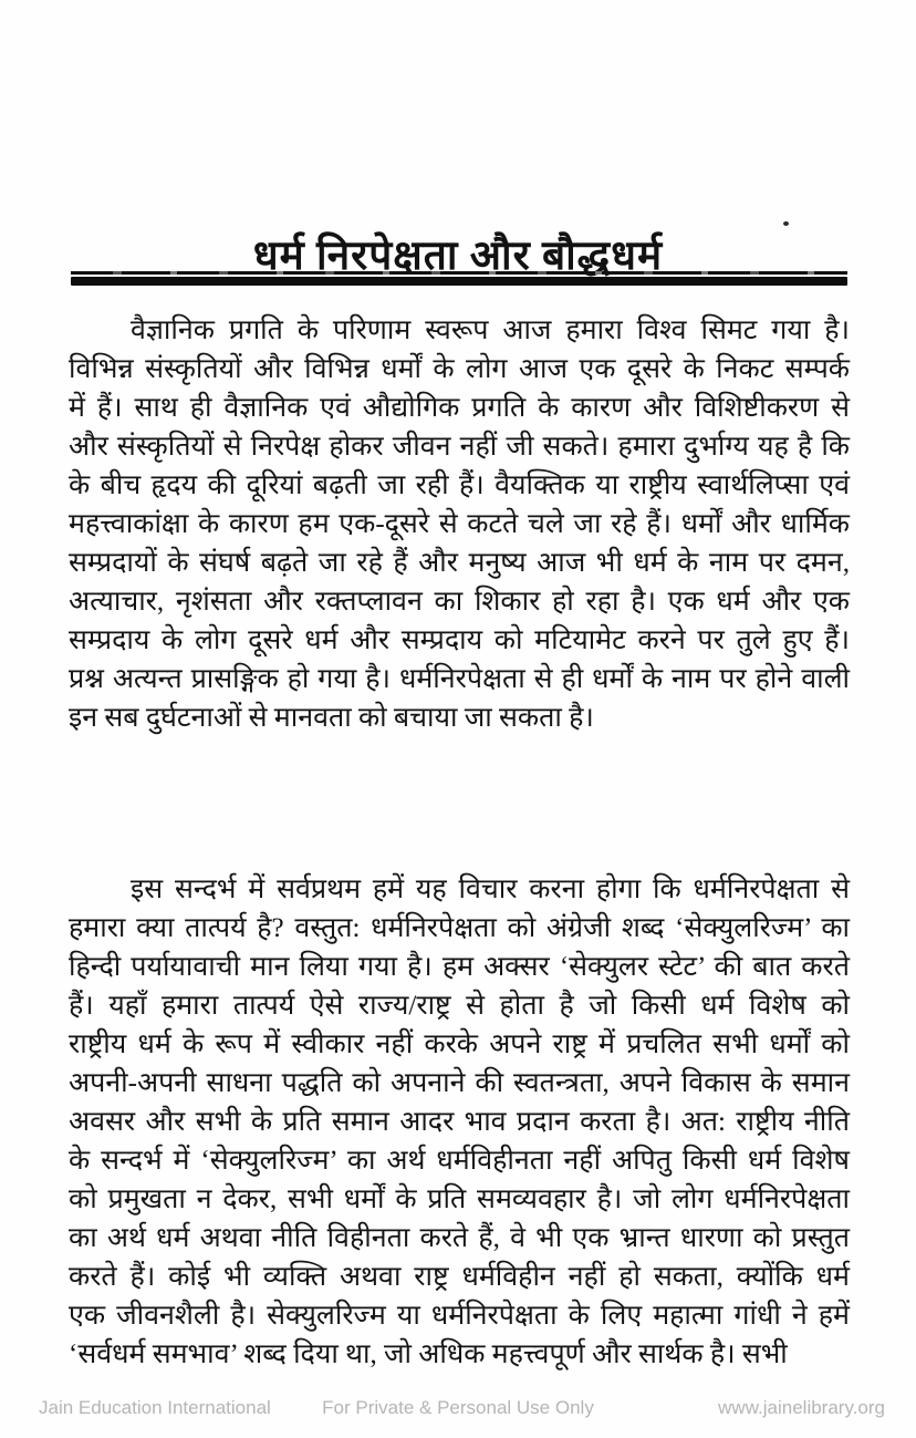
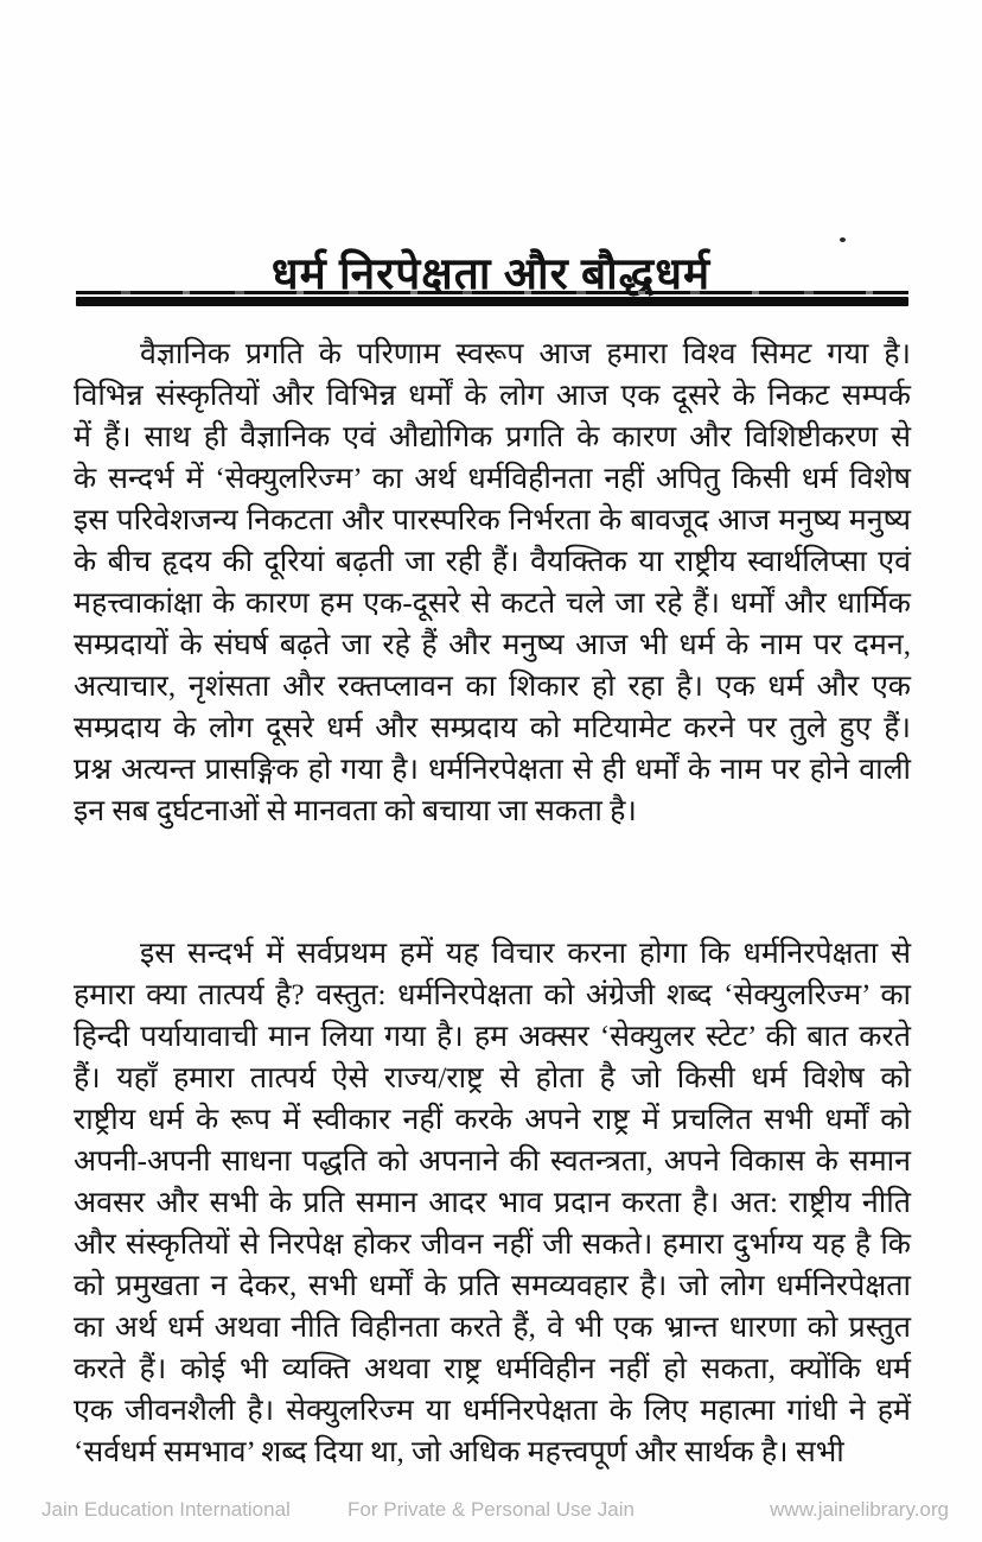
  धर्म निरपेक्षता और बौद्धधर्म
  वैज्ञानिक प्रगति के परिणाम स्वरूप आज हमारा विश्व सिमट गया है।
  विभिन्न संस्कृतियों और विभिन्न धर्मों के लोग आज एक दूसरे के निकट सम्पर्क
  में हैं। साथ ही वैज्ञानिक एवं औद्योगिक प्रगति के कारण और विशिष्टीकरण से
- और संस्कृतियों से निरपेक्ष होकर जीवन नहीं जी सकते। हमारा दुर्भाग्य यह है कि
+ के सन्दर्भ में ‘सेक्युलरिज्म’ का अर्थ धर्मविहीनता नहीं अपितु किसी धर्म विशेष
+ इस परिवेशजन्य निकटता और पारस्परिक निर्भरता के बावजूद आज मनुष्य मनुष्य
  के बीच हृदय की दूरियां बढ़ती जा रही हैं। वैयक्तिक या राष्ट्रीय स्वार्थलिप्सा एवं
  महत्त्वाकांक्षा के कारण हम एक-दूसरे से कटते चले जा रहे हैं। धर्मों और धार्मिक
  सम्प्रदायों के संघर्ष बढ़ते जा रहे हैं और मनुष्य आज भी धर्म के नाम पर दमन,
  अत्याचार, नृशंसता और रक्तप्लावन का शिकार हो रहा है। एक धर्म और एक
  सम्प्रदाय के लोग दूसरे धर्म और सम्प्रदाय को मटियामेट करने पर तुले हुए हैं।
  प्रश्न अत्यन्त प्रासङ्गिक हो गया है। धर्मनिरपेक्षता से ही धर्मों के नाम पर होने वाली
  इन सब दुर्घटनाओं से मानवता को बचाया जा सकता है।
  इस सन्दर्भ में सर्वप्रथम हमें यह विचार करना होगा कि धर्मनिरपेक्षता से
  हमारा क्या तात्पर्य है? वस्तुत: धर्मनिरपेक्षता को अंग्रेजी शब्द ‘सेक्युलरिज्म’ का
  हिन्दी पर्यायावाची मान लिया गया है। हम अक्सर ‘सेक्युलर स्टेट’ की बात करते
  हैं। यहाँ हमारा तात्पर्य ऐसे राज्य/राष्ट्र से होता है जो किसी धर्म विशेष को
  राष्ट्रीय धर्म के रूप में स्वीकार नहीं करके अपने राष्ट्र में प्रचलित सभी धर्मों को
  अपनी-अपनी साधना पद्धति को अपनाने की स्वतन्त्रता, अपने विकास के समान
  अवसर और सभी के प्रति समान आदर भाव प्रदान करता है। अत: राष्ट्रीय नीति
- के सन्दर्भ में ‘सेक्युलरिज्म’ का अर्थ धर्मविहीनता नहीं अपितु किसी धर्म विशेष
+ और संस्कृतियों से निरपेक्ष होकर जीवन नहीं जी सकते। हमारा दुर्भाग्य यह है कि
  को प्रमुखता न देकर, सभी धर्मों के प्रति समव्यवहार है। जो लोग धर्मनिरपेक्षता
  का अर्थ धर्म अथवा नीति विहीनता करते हैं, वे भी एक भ्रान्त धारणा को प्रस्तुत
  करते हैं। कोई भी व्यक्ति अथवा राष्ट्र धर्मविहीन नहीं हो सकता, क्योंकि धर्म
  एक जीवनशैली है। सेक्युलरिज्म या धर्मनिरपेक्षता के लिए महात्मा गांधी ने हमें
  ‘सर्वधर्म समभाव’ शब्द दिया था, जो अधिक महत्त्वपूर्ण और सार्थक है। सभी
  Jain Education International
- For Private & Personal Use Only
+ For Private & Personal Use Jain
  www.jainelibrary.org
